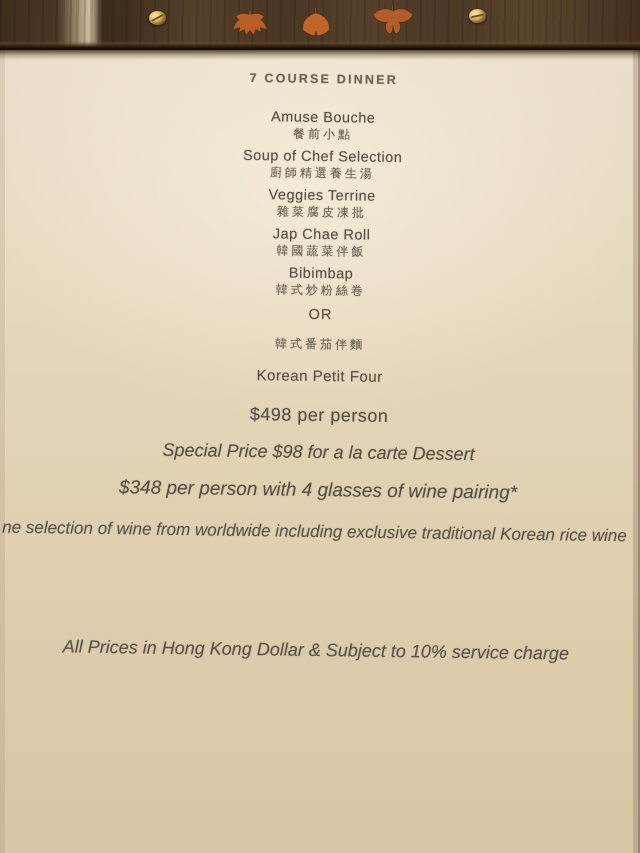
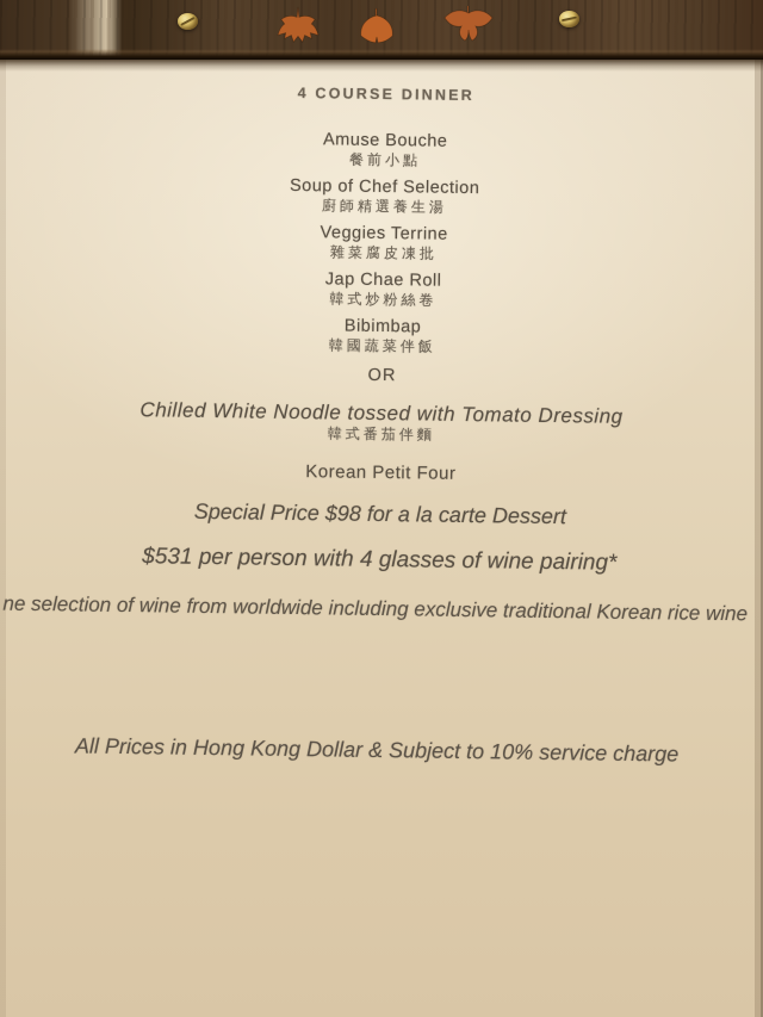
- 7 COURSE DINNER
+ 4 COURSE DINNER
  Amuse Bouche
  餐前小點
  Soup of Chef Selection
  廚師精選養生湯
  Veggies Terrine
  雜菜腐皮凍批
  Jap Chae Roll
- 韓國蔬菜伴飯
+ 韓式炒粉絲卷
  Bibimbap
- 韓式炒粉絲卷
+ 韓國蔬菜伴飯
  OR
+ Chilled White Noodle tossed with Tomato Dressing
  韓式番茄伴麵
  Korean Petit Four
- $498 per person
  Special Price $98 for a la carte Dessert
- $348 per person with 4 glasses of wine pairing*
+ $531 per person with 4 glasses of wine pairing*
  ne selection of wine from worldwide including exclusive traditional Korean rice wine
  All Prices in Hong Kong Dollar & Subject to 10% service charge
